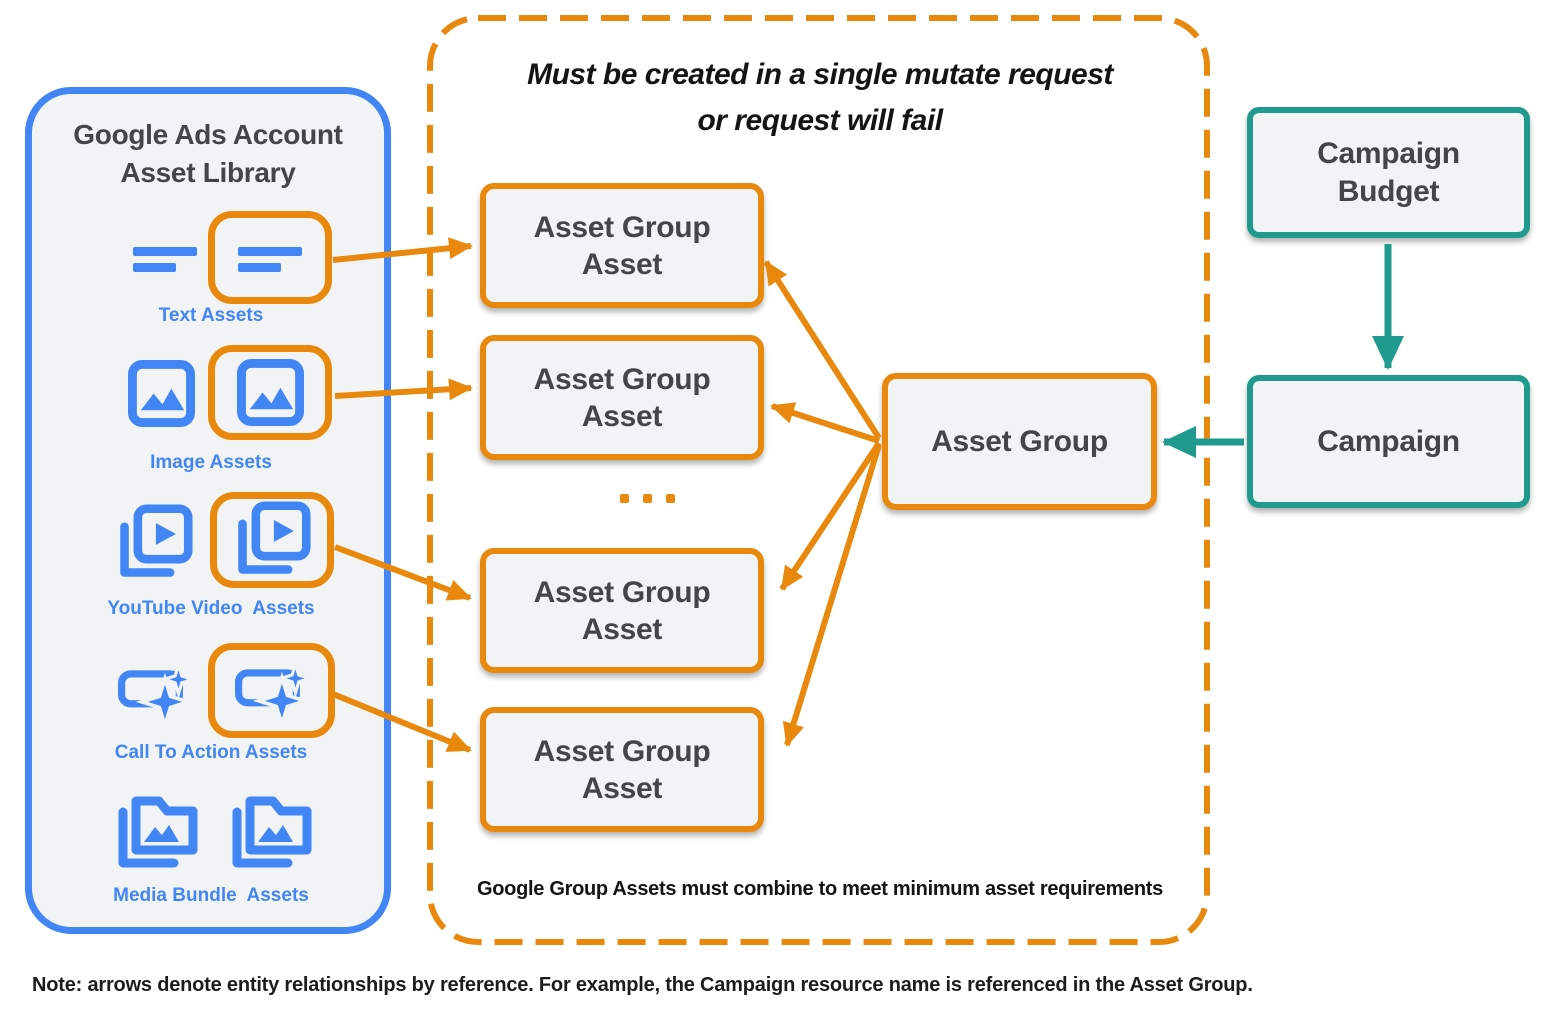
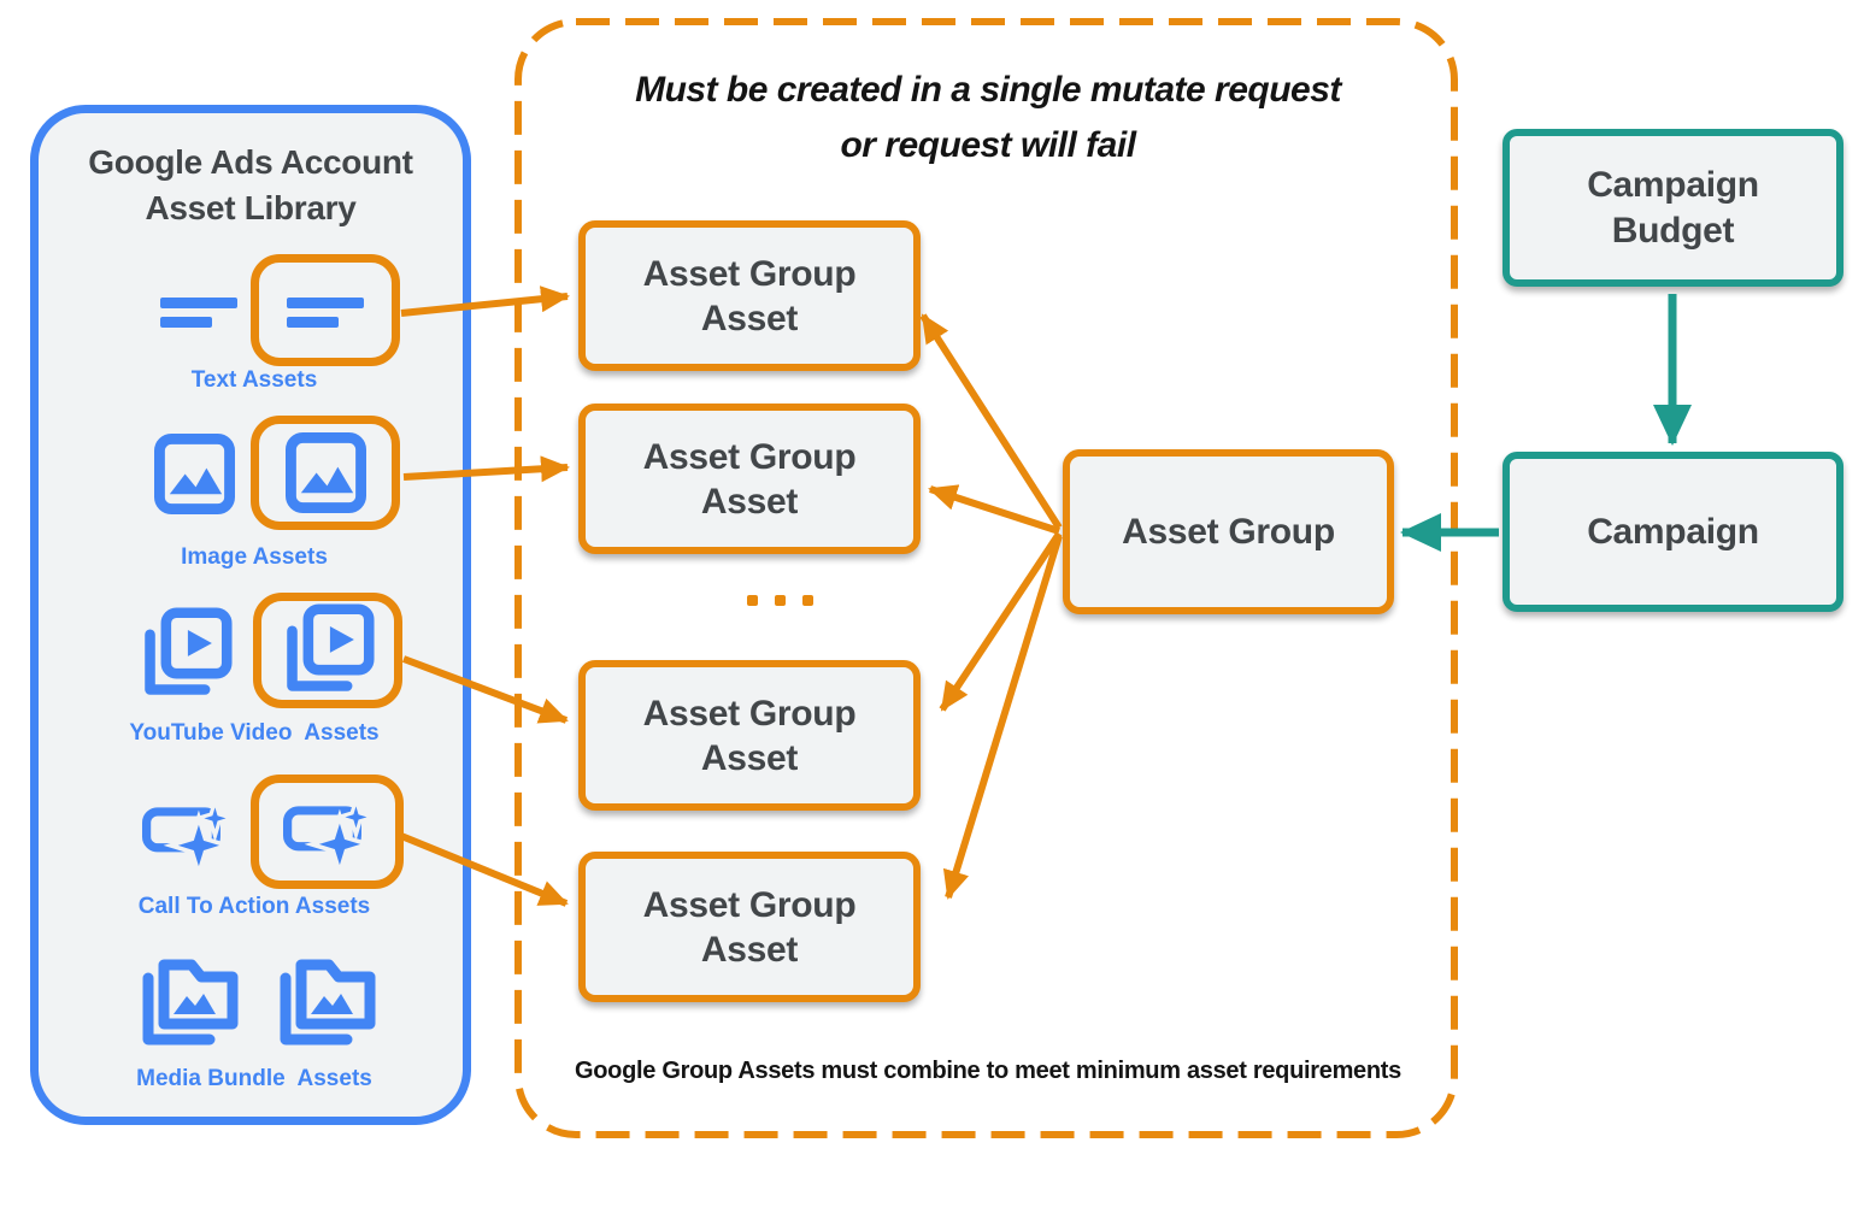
  Google Ads Account
  Asset Library
  Text Assets
  Image Assets
  YouTube Video Assets
  Call To Action Assets
  Media Bundle Assets
  Must be created in a single mutate request
  or request will fail
  Asset Group
  Asset
  Asset Group
  Asset
  Asset Group
  Asset
  Asset Group
  Asset
  Google Group Assets must combine to meet minimum asset requirements
  Asset Group
  Campaign
  Budget
  Campaign
- Note: arrows denote entity relationships by reference. For example, the Campaign resource name is referenced in the Asset Group.
